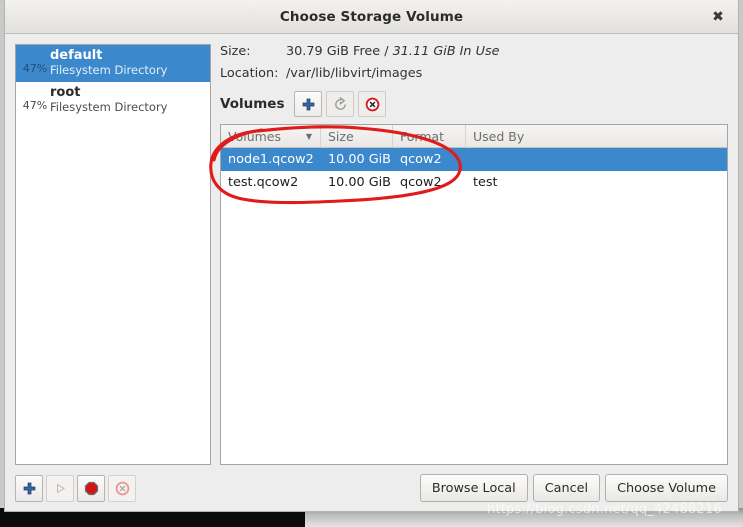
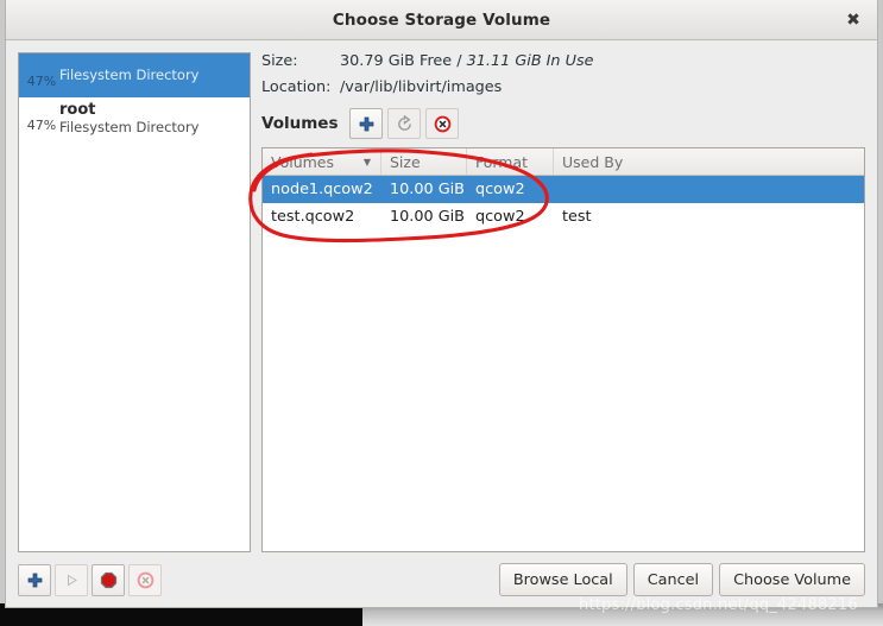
  Choose Storage Volume
  ✖
  47%
- default
  Filesystem Directory
  47%
  root
  Filesystem Directory
  Size:
  30.79 GiB Free / 31.11 GiB In Use
  Location:
  /var/lib/libvirt/images
  Volumes
  lumes
  ▼
  Size
  Used By
  node1.qcow2
  10.00 GiB
  qcow2
  test.qcow2
  10.00 GiB
  qcow2
  test
  Browse Local
  Cancel
  Choose Volume
  https://blog.csdn.net/qq_42488216
